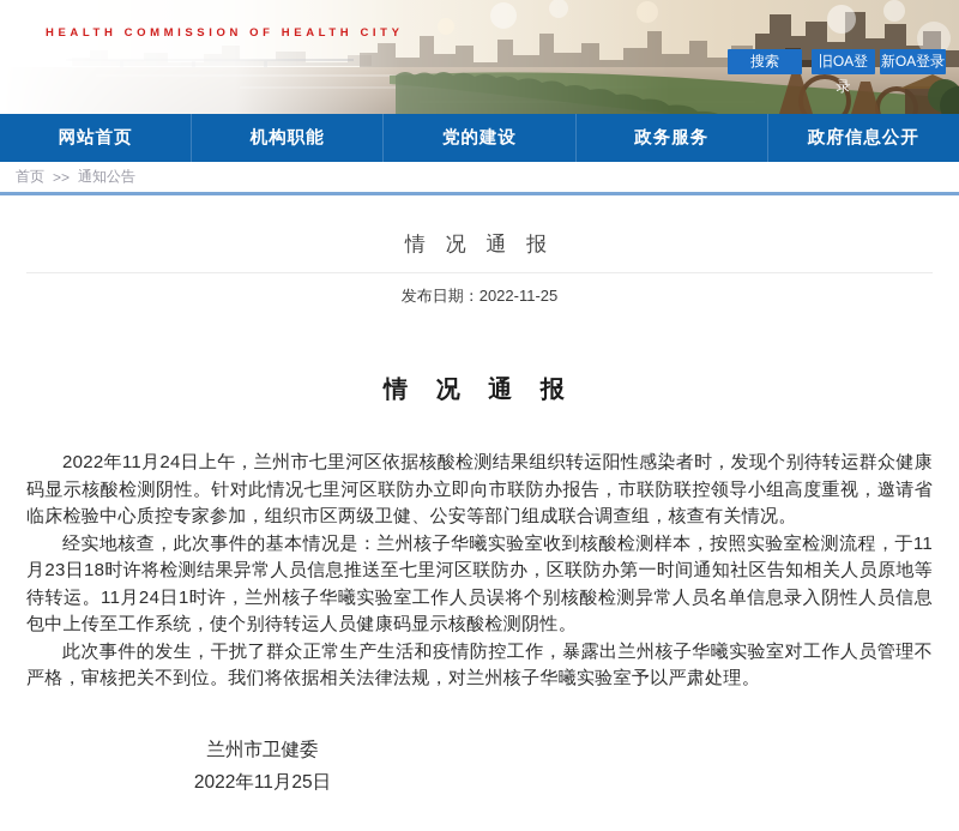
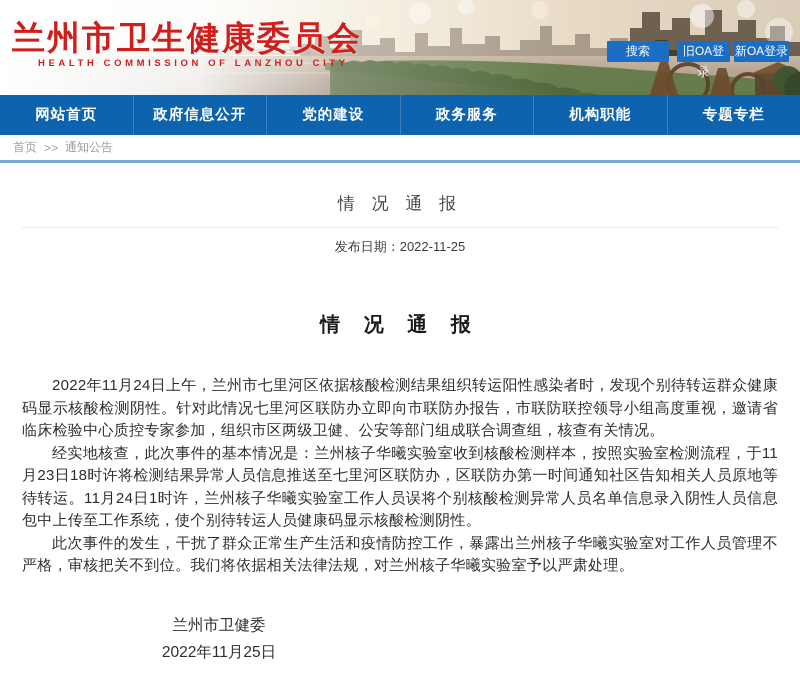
+ 兰州市卫生健康委员会
- HEALTH COMMISSION OF HEALTH CITY
+ HEALTH COMMISSION OF LANZHOU CITY
  搜索
  旧OA登录
  新OA登录
  网站首页
- 机构职能
+ 政府信息公开
  党的建设
  政务服务
- 政府信息公开
+ 机构职能
+ 专题专栏
  首页
  >>
  通知公告
  情 况 通 报
  发布日期：2022-11-25
  情 况 通 报
  2022年11月24日上午，兰州市七里河区依据核酸检测结果组织转运阳性感染者时，发现个别待转运群众健康码显示核酸检测阴性。针对此情况七里河区联防办立即向市联防办报告，市联防联控领导小组高度重视，邀请省临床检验中心质控专家参加，组织市区两级卫健、公安等部门组成联合调查组，核查有关情况。
  经实地核查，此次事件的基本情况是：兰州核子华曦实验室收到核酸检测样本，按照实验室检测流程，于11月23日18时许将检测结果异常人员信息推送至七里河区联防办，区联防办第一时间通知社区告知相关人员原地等待转运。11月24日1时许，兰州核子华曦实验室工作人员误将个别核酸检测异常人员名单信息录入阴性人员信息包中上传至工作系统，使个别待转运人员健康码显示核酸检测阴性。
  此次事件的发生，干扰了群众正常生产生活和疫情防控工作，暴露出兰州核子华曦实验室对工作人员管理不严格，审核把关不到位。我们将依据相关法律法规，对兰州核子华曦实验室予以严肃处理。
  兰州市卫健委
  2022年11月25日
